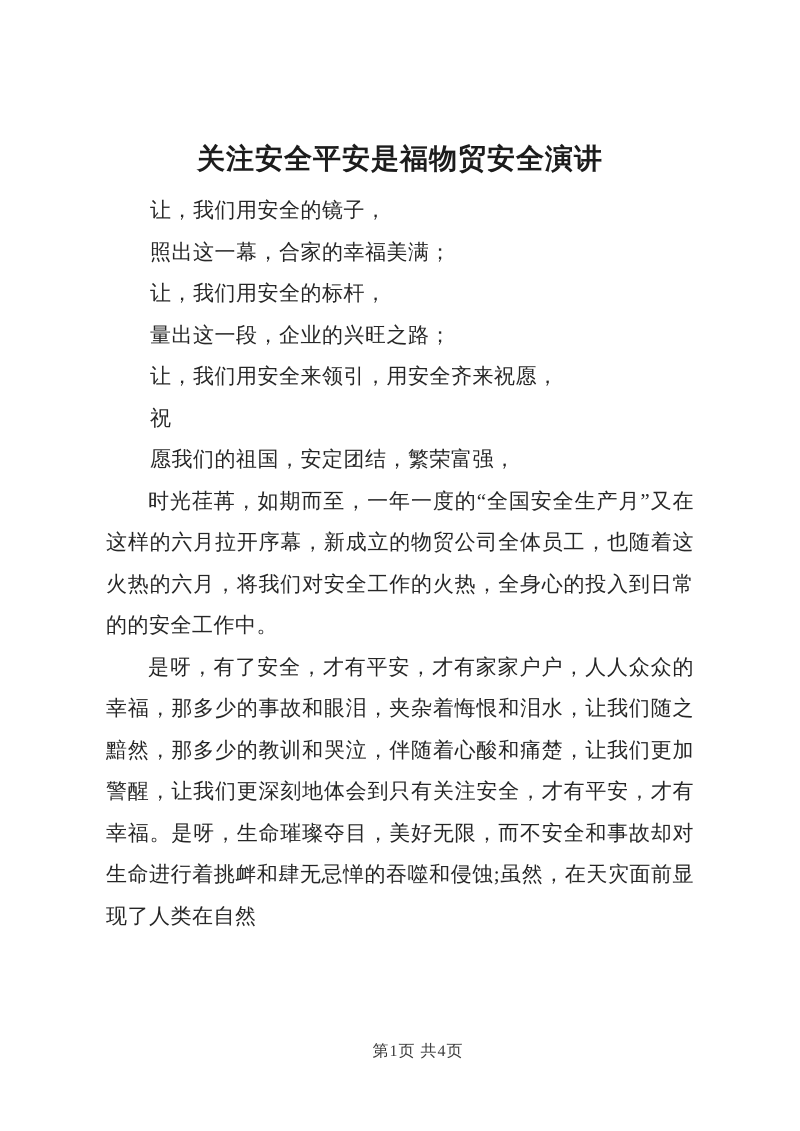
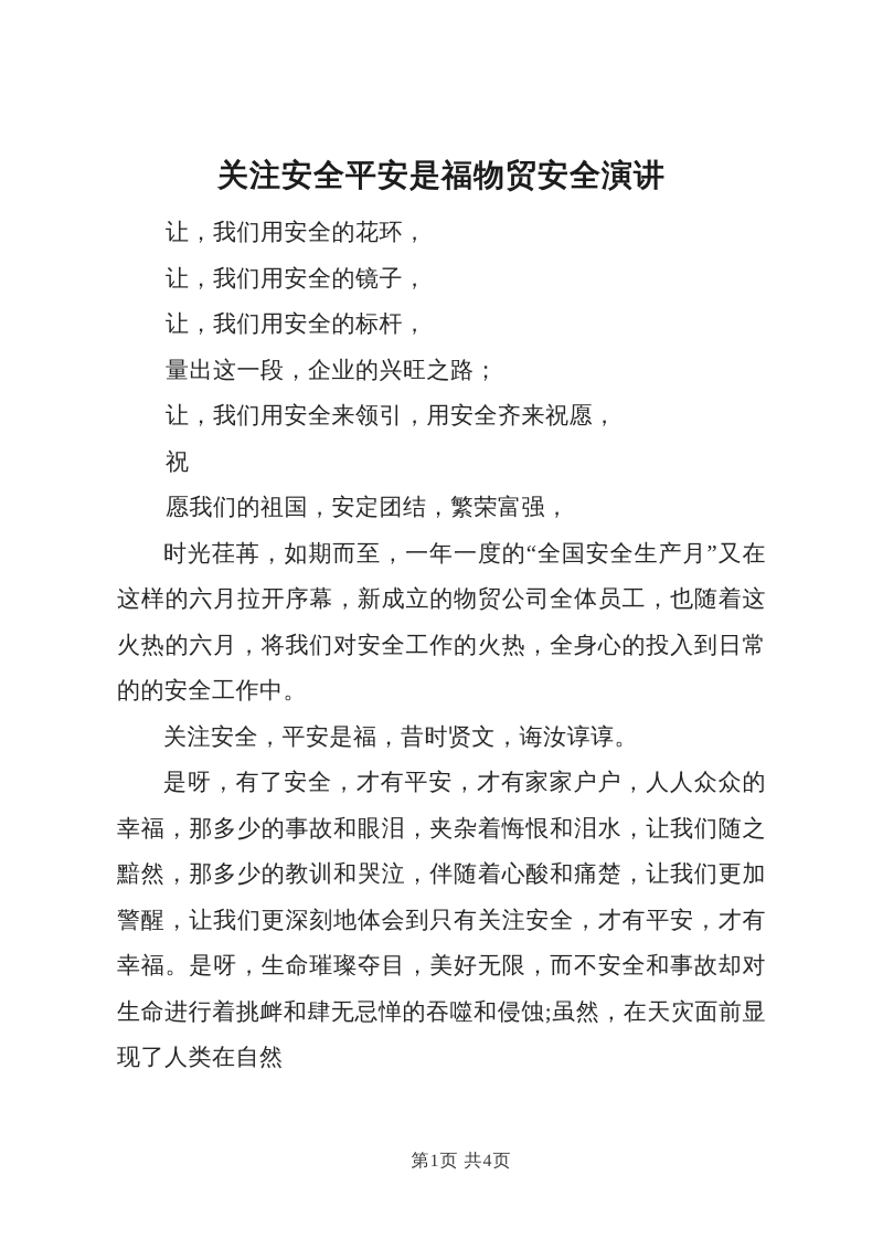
  关注安全平安是福物贸安全演讲
+ 让，我们用安全的花环，
  让，我们用安全的镜子，
- 照出这一幕，合家的幸福美满；
  让，我们用安全的标杆，
  量出这一段，企业的兴旺之路；
  让，我们用安全来领引，用安全齐来祝愿，
  祝
  愿我们的祖国，安定团结，繁荣富强，
  时光荏苒，如期而至，一年一度的“全国安全生产月”又在这样的六月拉开序幕，新成立的物贸公司全体员工，也随着这火热的六月，将我们对安全工作的火热，全身心的投入到日常的的安全工作中。
+ 关注安全，平安是福，昔时贤文，诲汝谆谆。
  是呀，有了安全，才有平安，才有家家户户，人人众众的幸福，那多少的事故和眼泪，夹杂着悔恨和泪水，让我们随之黯然，那多少的教训和哭泣，伴随着心酸和痛楚，让我们更加警醒，让我们更深刻地体会到只有关注安全，才有平安，才有幸福。是呀，生命璀璨夺目，美好无限，而不安全和事故却对生命进行着挑衅和肆无忌惮的吞噬和侵蚀;虽然，在天灾面前显现了人类在自然
  第1页 共4页
